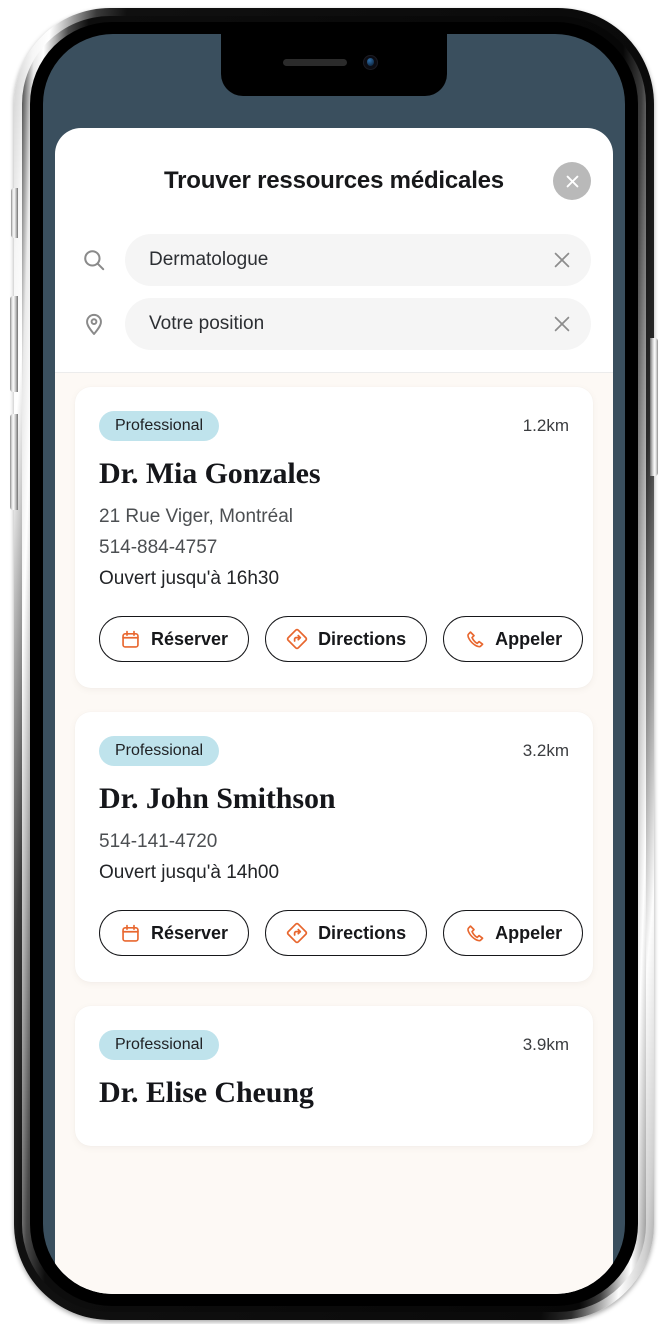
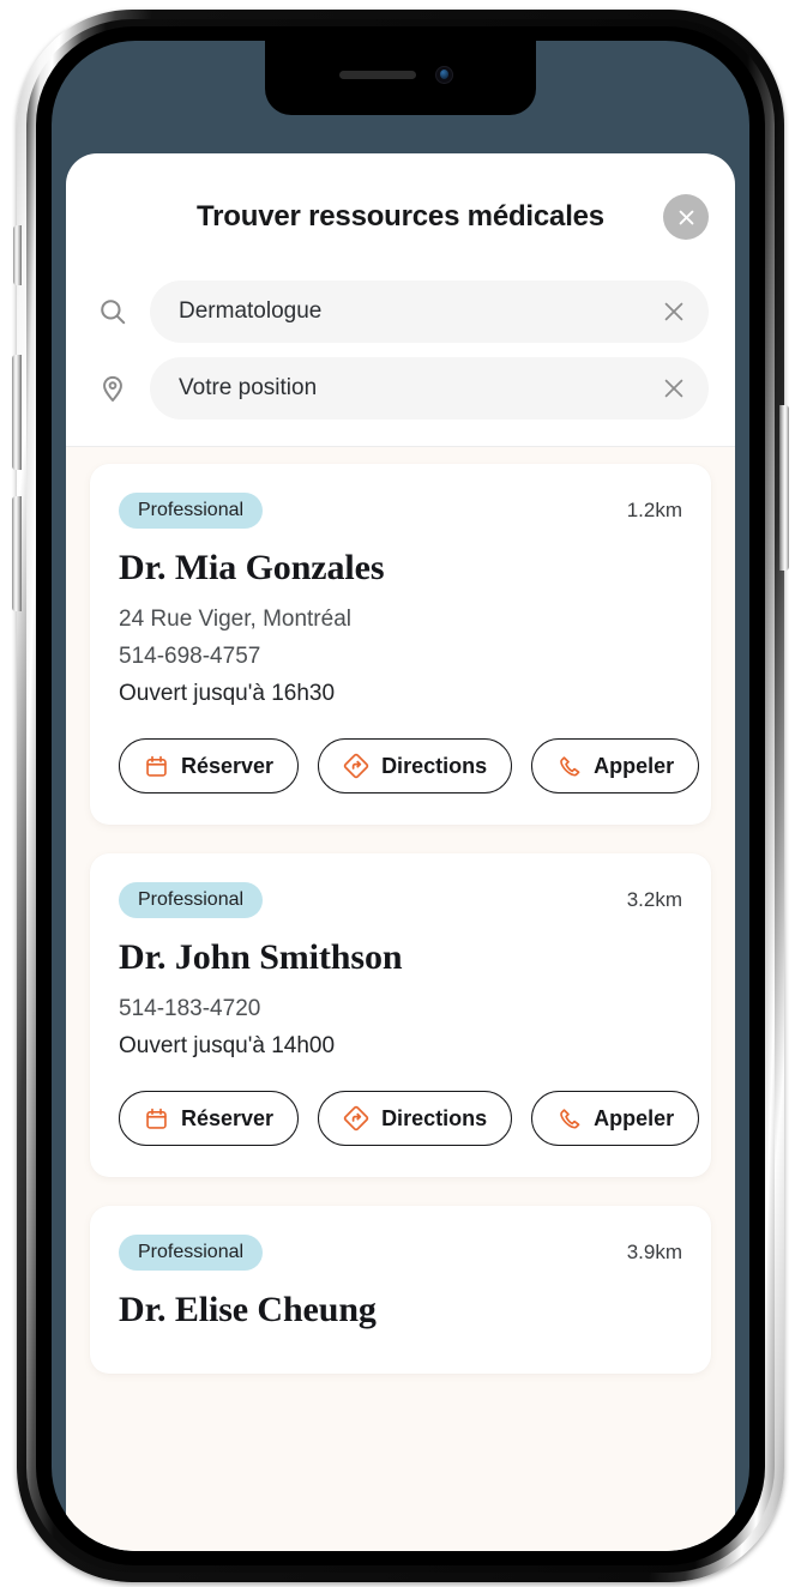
  Trouver ressources médicales
  Dermatologue
  Votre position
  Professional
  1.2km
  Dr. Mia Gonzales
- 21 Rue Viger, Montréal
+ 24 Rue Viger, Montréal
- 514-884-4757
+ 514-698-4757
  Ouvert jusqu'à 16h30
  Réserver
  Directions
  Appeler
  Professional
  3.2km
  Dr. John Smithson
- 514-141-4720
+ 514-183-4720
  Ouvert jusqu'à 14h00
  Réserver
  Directions
  Appeler
  Professional
  3.9km
  Dr. Elise Cheung
